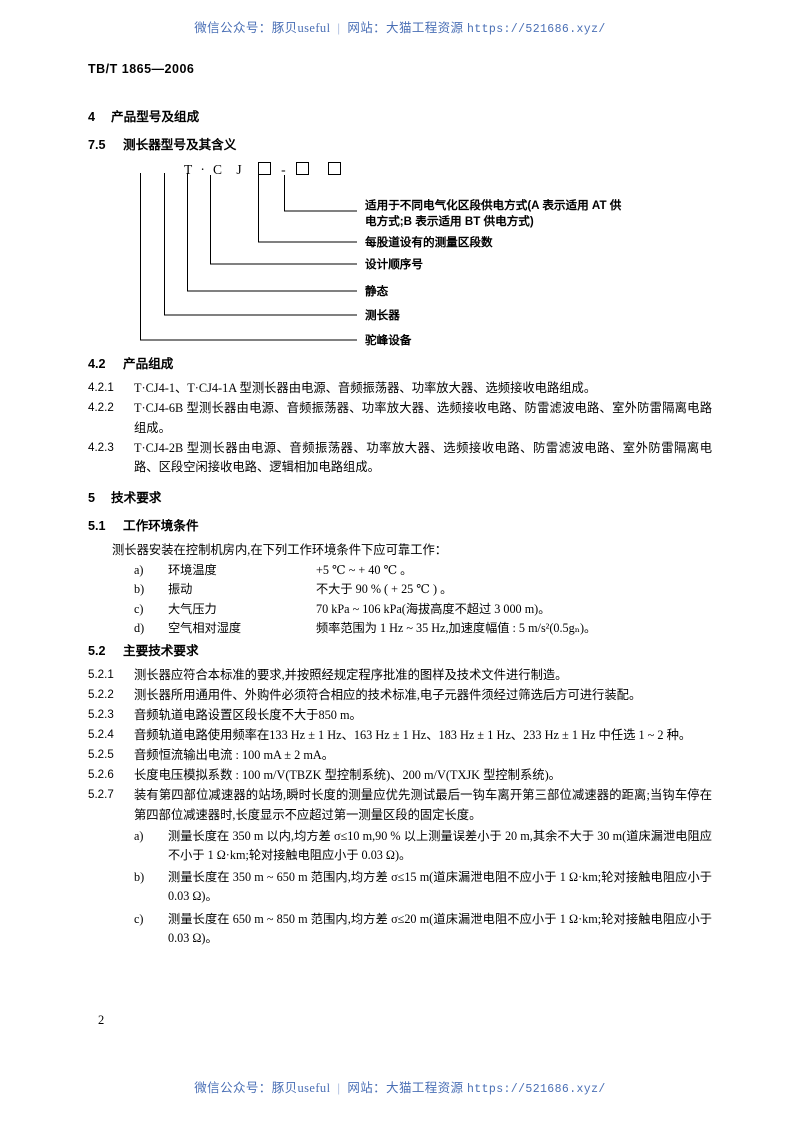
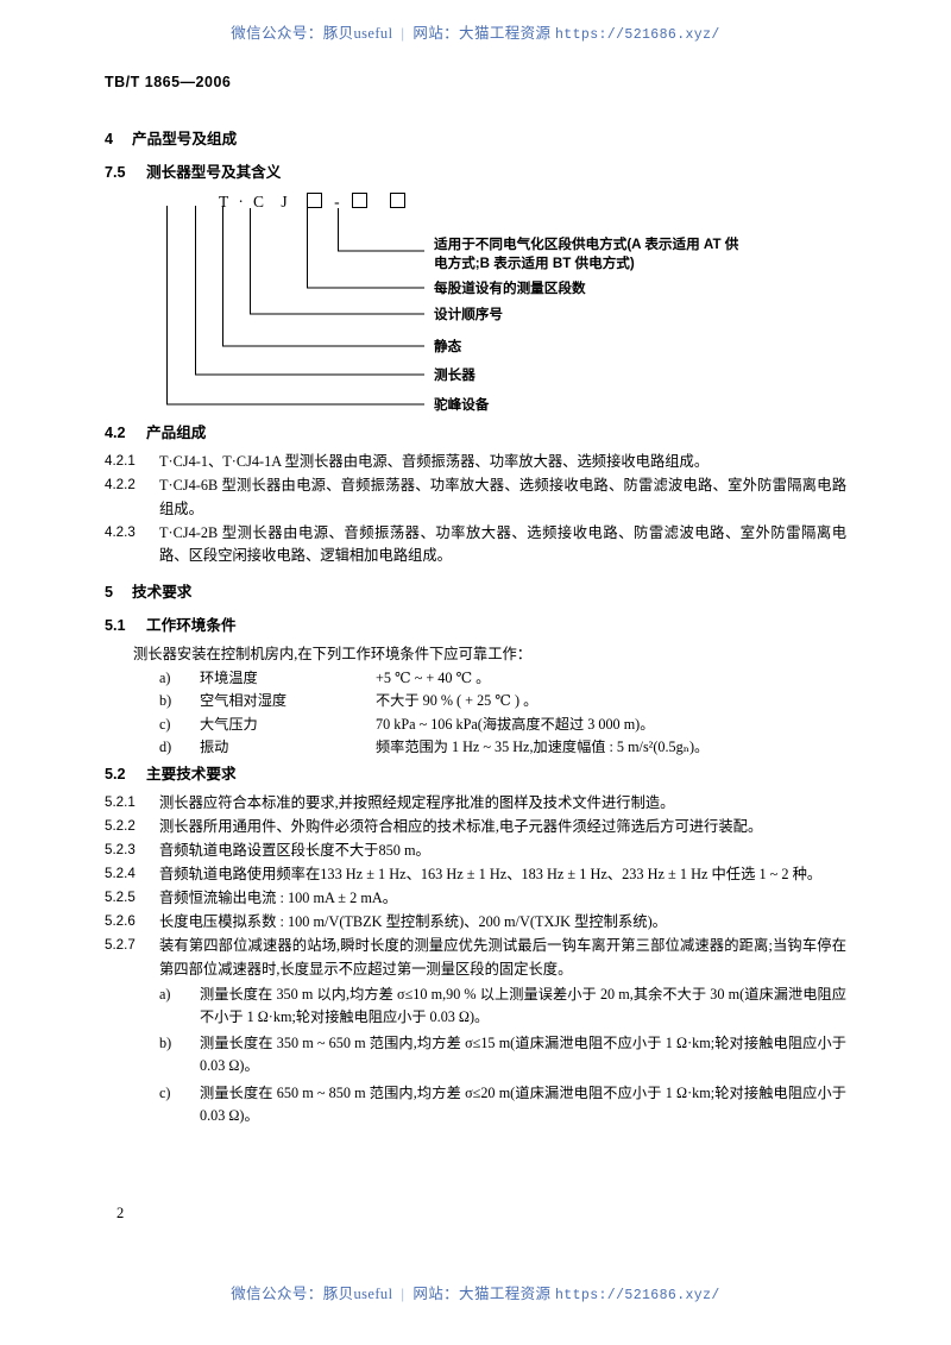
  微信公众号：豚贝useful | 网站：大猫工程资源 https://521686.xyz/
  TB/T 1865—2006
  4 产品型号及组成
  7.5 测长器型号及其含义
  T · C J -
  适用于不同电气化区段供电方式(A 表示适用 AT 供电方式;B 表示适用 BT 供电方式)
  每股道设有的测量区段数
  设计顺序号
  静态
  测长器
  驼峰设备
  4.2 产品组成
  4.2.1
  T·CJ4-1、T·CJ4-1A 型测长器由电源、音频振荡器、功率放大器、选频接收电路组成。
  4.2.2
  T·CJ4-6B 型测长器由电源、音频振荡器、功率放大器、选频接收电路、防雷滤波电路、室外防雷隔离电路组成。
  4.2.3
  T·CJ4-2B 型测长器由电源、音频振荡器、功率放大器、选频接收电路、防雷滤波电路、室外防雷隔离电路、区段空闲接收电路、逻辑相加电路组成。
  5 技术要求
  5.1 工作环境条件
  测长器安装在控制机房内,在下列工作环境条件下应可靠工作：
  a)
  环境温度
  +5 ℃ ~ + 40 ℃ 。
  b)
- 振动
+ 空气相对湿度
  不大于 90 % ( + 25 ℃ ) 。
  c)
  大气压力
  70 kPa ~ 106 kPa(海拔高度不超过 3 000 m)。
  d)
- 空气相对湿度
+ 振动
  频率范围为 1 Hz ~ 35 Hz,加速度幅值 : 5 m/s²(0.5gₙ)。
  5.2 主要技术要求
  5.2.1
  测长器应符合本标准的要求,并按照经规定程序批准的图样及技术文件进行制造。
  5.2.2
  测长器所用通用件、外购件必须符合相应的技术标准,电子元器件须经过筛选后方可进行装配。
  5.2.3
  音频轨道电路设置区段长度不大于850 m。
  5.2.4
  音频轨道电路使用频率在133 Hz ± 1 Hz、163 Hz ± 1 Hz、183 Hz ± 1 Hz、233 Hz ± 1 Hz 中任选 1 ~ 2 种。
  5.2.5
  音频恒流输出电流 : 100 mA ± 2 mA。
  5.2.6
  长度电压模拟系数 : 100 m/V(TBZK 型控制系统)、200 m/V(TXJK 型控制系统)。
  5.2.7
  装有第四部位减速器的站场,瞬时长度的测量应优先测试最后一钩车离开第三部位减速器的距离;当钩车停在第四部位减速器时,长度显示不应超过第一测量区段的固定长度。
  a)
  测量长度在 350 m 以内,均方差 σ≤10 m,90 % 以上测量误差小于 20 m,其余不大于 30 m(道床漏泄电阻应不小于 1 Ω·km;轮对接触电阻应小于 0.03 Ω)。
  b)
  测量长度在 350 m ~ 650 m 范围内,均方差 σ≤15 m(道床漏泄电阻不应小于 1 Ω·km;轮对接触电阻应小于 0.03 Ω)。
  c)
  测量长度在 650 m ~ 850 m 范围内,均方差 σ≤20 m(道床漏泄电阻不应小于 1 Ω·km;轮对接触电阻应小于 0.03 Ω)。
  2
  微信公众号：豚贝useful | 网站：大猫工程资源 https://521686.xyz/
